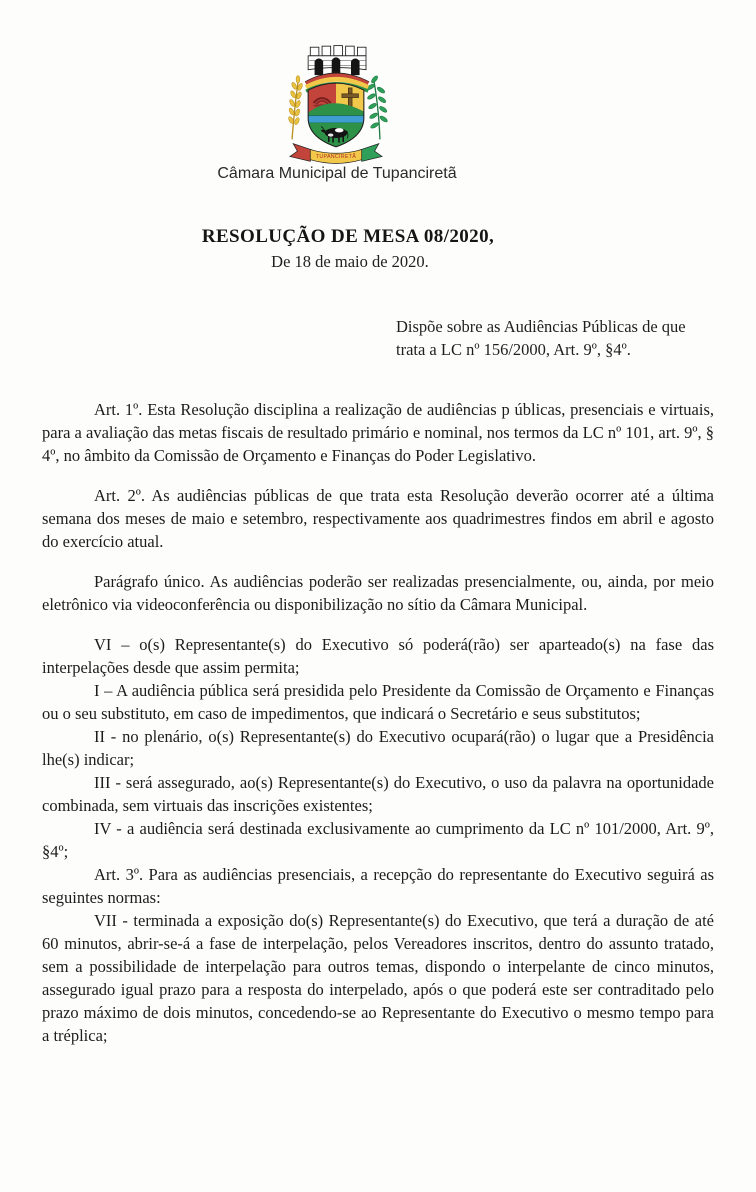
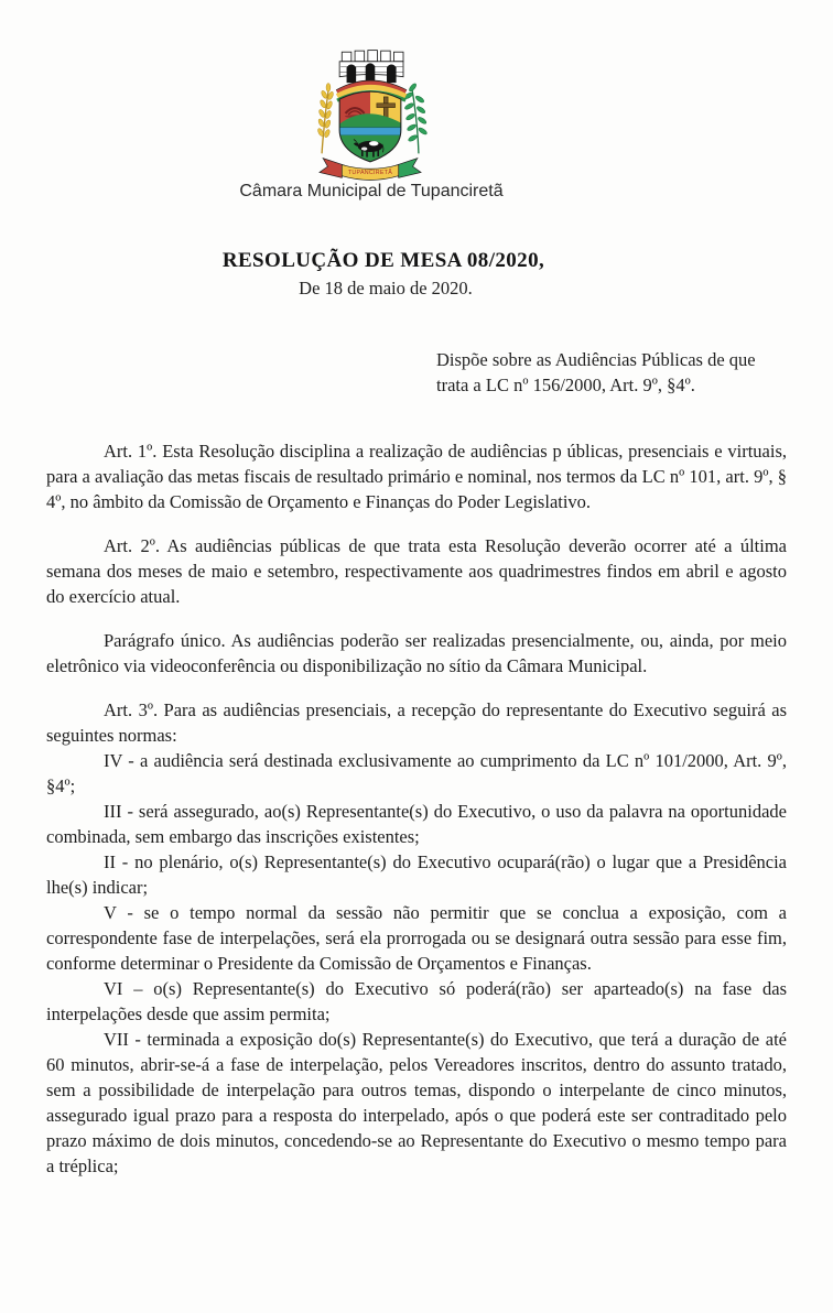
  Câmara Municipal de Tupanciretã
  RESOLUÇÃO DE MESA 08/2020,
  De 18 de maio de 2020.
  Dispõe sobre as Audiências Públicas de que trata a LC nº 156/2000, Art. 9º, §4º.
  Art. 1º. Esta Resolução disciplina a realização de audiências p úblicas, presenciais e virtuais, para a avaliação das metas fiscais de resultado primário e nominal, nos termos da LC nº 101, art. 9º, § 4º, no âmbito da Comissão de Orçamento e Finanças do Poder Legislativo.
  Art. 2º. As audiências públicas de que trata esta Resolução deverão ocorrer até a última semana dos meses de maio e setembro, respectivamente aos quadrimestres findos em abril e agosto do exercício atual.
  Parágrafo único. As audiências poderão ser realizadas presencialmente, ou, ainda, por meio eletrônico via videoconferência ou disponibilização no sítio da Câmara Municipal.
- VI – o(s) Representante(s) do Executivo só poderá(rão) ser aparteado(s) na fase das interpelações desde que assim permita;
+ Art. 3º. Para as audiências presenciais, a recepção do representante do Executivo seguirá as seguintes normas:
- I – A audiência pública será presidida pelo Presidente da Comissão de Orçamento e Finanças ou o seu substituto, em caso de impedimentos, que indicará o Secretário e seus substitutos;
- II - no plenário, o(s) Representante(s) do Executivo ocupará(rão) o lugar que a Presidência lhe(s) indicar;
+ IV - a audiência será destinada exclusivamente ao cumprimento da LC nº 101/2000, Art. 9º, §4º;
- III - será assegurado, ao(s) Representante(s) do Executivo, o uso da palavra na oportunidade combinada, sem virtuais das inscrições existentes;
+ III - será assegurado, ao(s) Representante(s) do Executivo, o uso da palavra na oportunidade combinada, sem embargo das inscrições existentes;
- IV - a audiência será destinada exclusivamente ao cumprimento da LC nº 101/2000, Art. 9º, §4º;
+ II - no plenário, o(s) Representante(s) do Executivo ocupará(rão) o lugar que a Presidência lhe(s) indicar;
+ V - se o tempo normal da sessão não permitir que se conclua a exposição, com a correspondente fase de interpelações, será ela prorrogada ou se designará outra sessão para esse fim, conforme determinar o Presidente da Comissão de Orçamentos e Finanças.
- Art. 3º. Para as audiências presenciais, a recepção do representante do Executivo seguirá as seguintes normas:
+ VI – o(s) Representante(s) do Executivo só poderá(rão) ser aparteado(s) na fase das interpelações desde que assim permita;
  VII - terminada a exposição do(s) Representante(s) do Executivo, que terá a duração de até 60 minutos, abrir-se-á a fase de interpelação, pelos Vereadores inscritos, dentro do assunto tratado, sem a possibilidade de interpelação para outros temas, dispondo o interpelante de cinco minutos, assegurado igual prazo para a resposta do interpelado, após o que poderá este ser contraditado pelo prazo máximo de dois minutos, concedendo-se ao Representante do Executivo o mesmo tempo para a tréplica;
